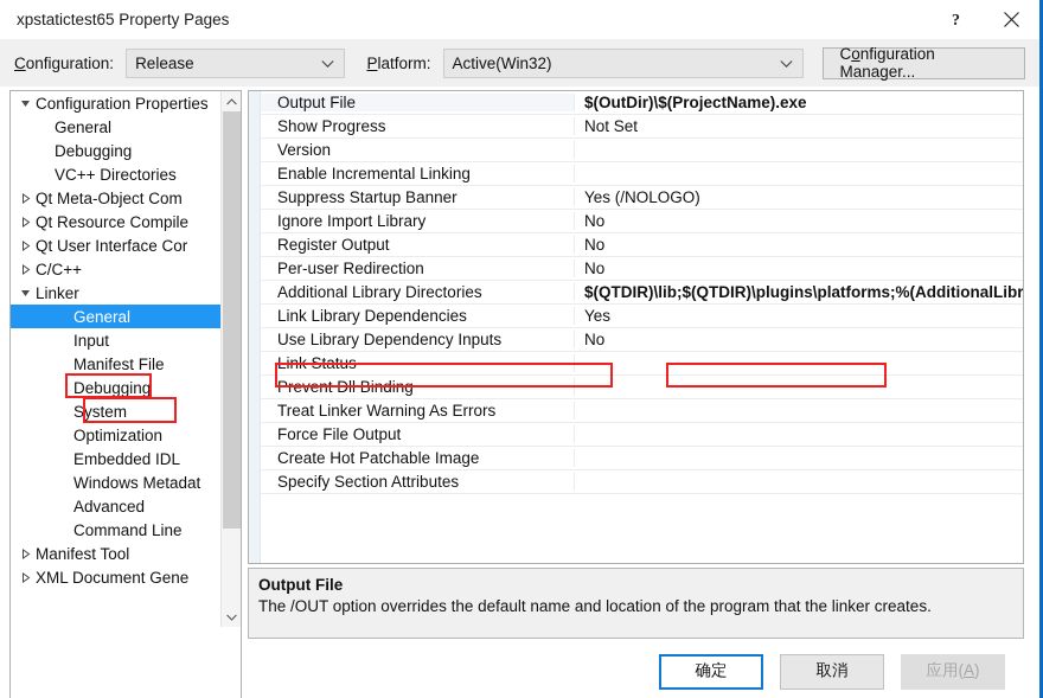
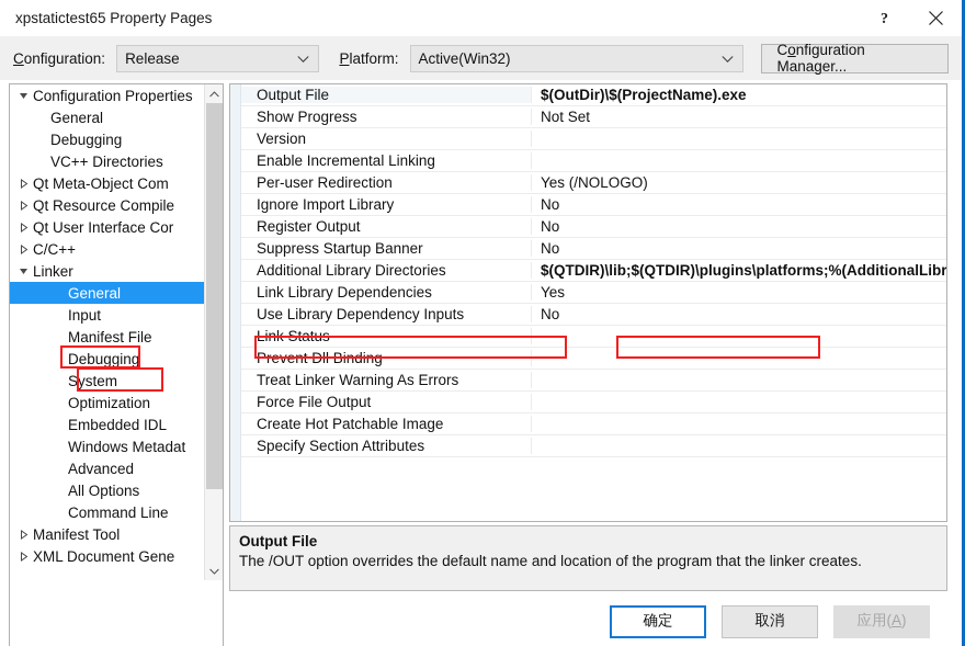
  xpstatictest65 Property Pages
  ?
  Configuration:
  Release
  Platform:
  Active(Win32)
  Configuration Manager...
  Configuration Properties
  General
  Debugging
  VC++ Directories
  Qt Meta-Object Com
  Qt Resource Compile
  Qt User Interface Cor
  C/C++
  Linker
  General
  Input
  Manifest File
  Debugging
  System
  Optimization
  Embedded IDL
  Windows Metadat
  Advanced
+ All Options
  Command Line
  Manifest Tool
  XML Document Gene
  Output File
  $(OutDir)\$(ProjectName).exe
  Show Progress
  Not Set
  Version
  Enable Incremental Linking
- Suppress Startup Banner
+ Per-user Redirection
  Yes (/NOLOGO)
  Ignore Import Library
  No
  Register Output
  No
- Per-user Redirection
+ Suppress Startup Banner
  No
  Additional Library Directories
  $(QTDIR)\lib;
  $(QTDIR)\plugins\platforms;
  %(AdditionalLibr
  Link Library Dependencies
  Yes
  Use Library Dependency Inputs
  No
  Link Status
  Prevent Dll Binding
  Treat Linker Warning As Errors
  Force File Output
  Create Hot Patchable Image
  Specify Section Attributes
  Output File
  The /OUT option overrides the default name and location of the program that the linker creates.
  确定
  取消
  应用(A)
